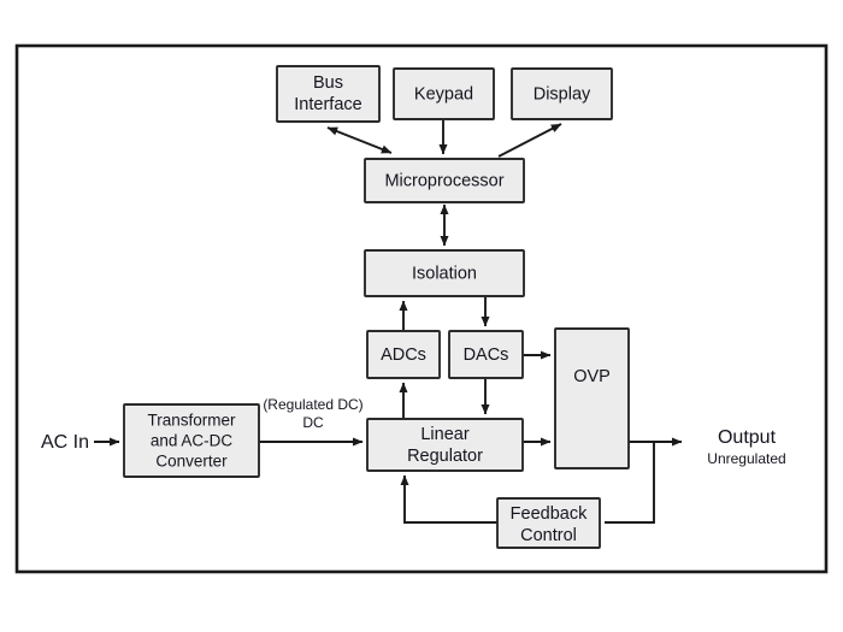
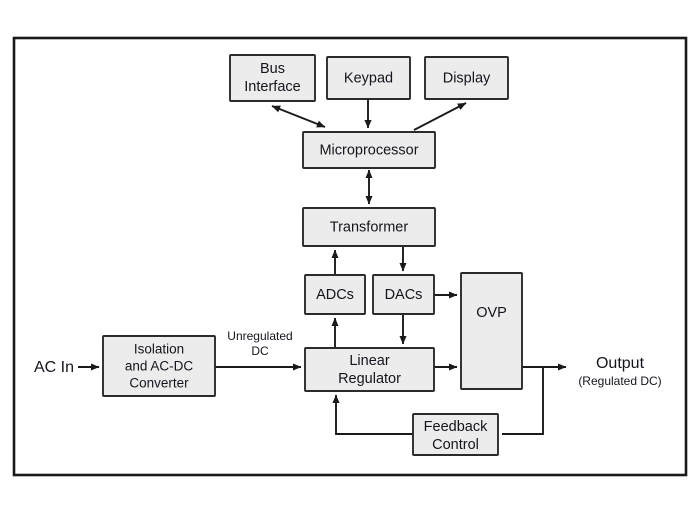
  Bus
  Interface
  Keypad
  Display
  Microprocessor
- Isolation
+ Transformer
  ADCs
  DACs
  OVP
  Linear
  Regulator
- Transformer
+ Isolation
  and AC-DC
  Converter
  Feedback
  Control
  AC In
- (Regulated DC)
+ Unregulated
  DC
  Output
- Unregulated
+ (Regulated DC)
